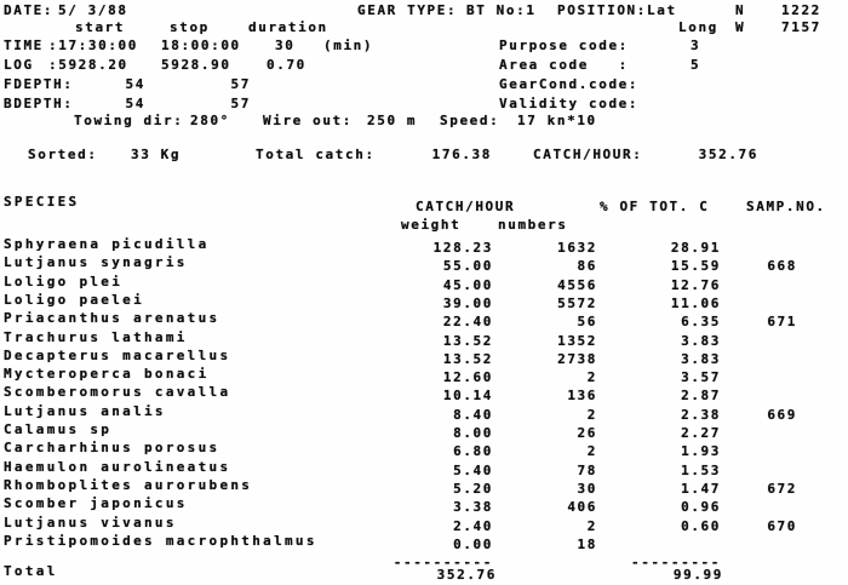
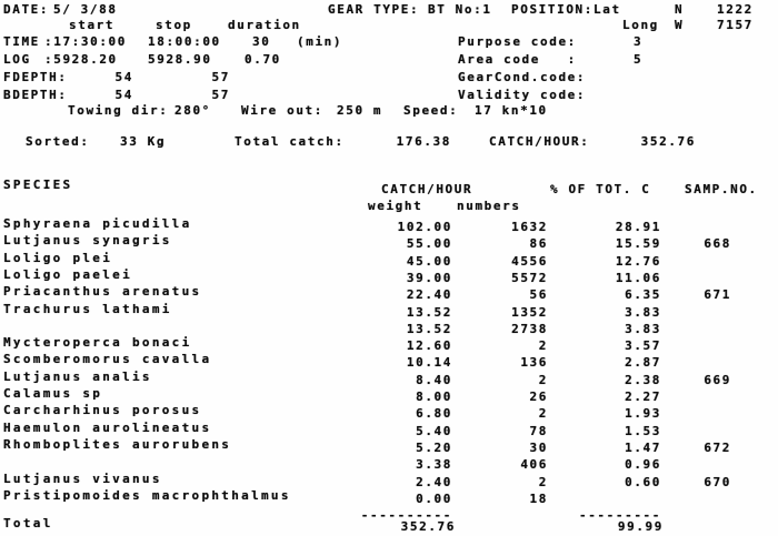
  DATE:
  5/ 3/88
  GEAR TYPE:
  BT No:1
  POSITION:Lat
  N
  1222
  start
  stop
  duration
  Long
  W
  7157
  TIME
  :17:30:00
  18:00:00
  30
  (min)
  Purpose code:
  3
  LOG
  :5928.20
  5928.90
  0.70
  Area code :
  5
  FDEPTH:
  54
  57
  GearCond.code:
  BDEPTH:
  54
  57
  Validity code:
  Towing dir:
  280°
  Wire out:
  250 m
  Speed:
  17 kn*10
  Sorted:
  33 Kg
  Total catch:
  176.38
  CATCH/HOUR:
  352.76
  SPECIES
  CATCH/HOUR
  % OF TOT. C
  SAMP.NO.
  weight
  numbers
  Sphyraena picudilla
- 128.23
+ 102.00
  1632
  28.91
  Lutjanus synagris
  55.00
  86
  15.59
  668
  Loligo plei
  45.00
  4556
  12.76
  Loligo paelei
  39.00
  5572
  11.06
  Priacanthus arenatus
  22.40
  56
  6.35
  671
  Trachurus lathami
  13.52
  1352
  3.83
- Decapterus macarellus
  13.52
  2738
  3.83
  Mycteroperca bonaci
  12.60
  2
  3.57
  Scomberomorus cavalla
  10.14
  136
  2.87
  Lutjanus analis
  8.40
  2
  2.38
  669
  Calamus sp
  8.00
  26
  2.27
  Carcharhinus porosus
  6.80
  2
  1.93
  Haemulon aurolineatus
  5.40
  78
  1.53
  Rhomboplites aurorubens
  5.20
  30
  1.47
  672
- Scomber japonicus
  3.38
  406
  0.96
  Lutjanus vivanus
  2.40
  2
  0.60
  670
  Pristipomoides macrophthalmus
  0.00
  18
  ----------
  ---------
  Total
  352.76
  99.99
